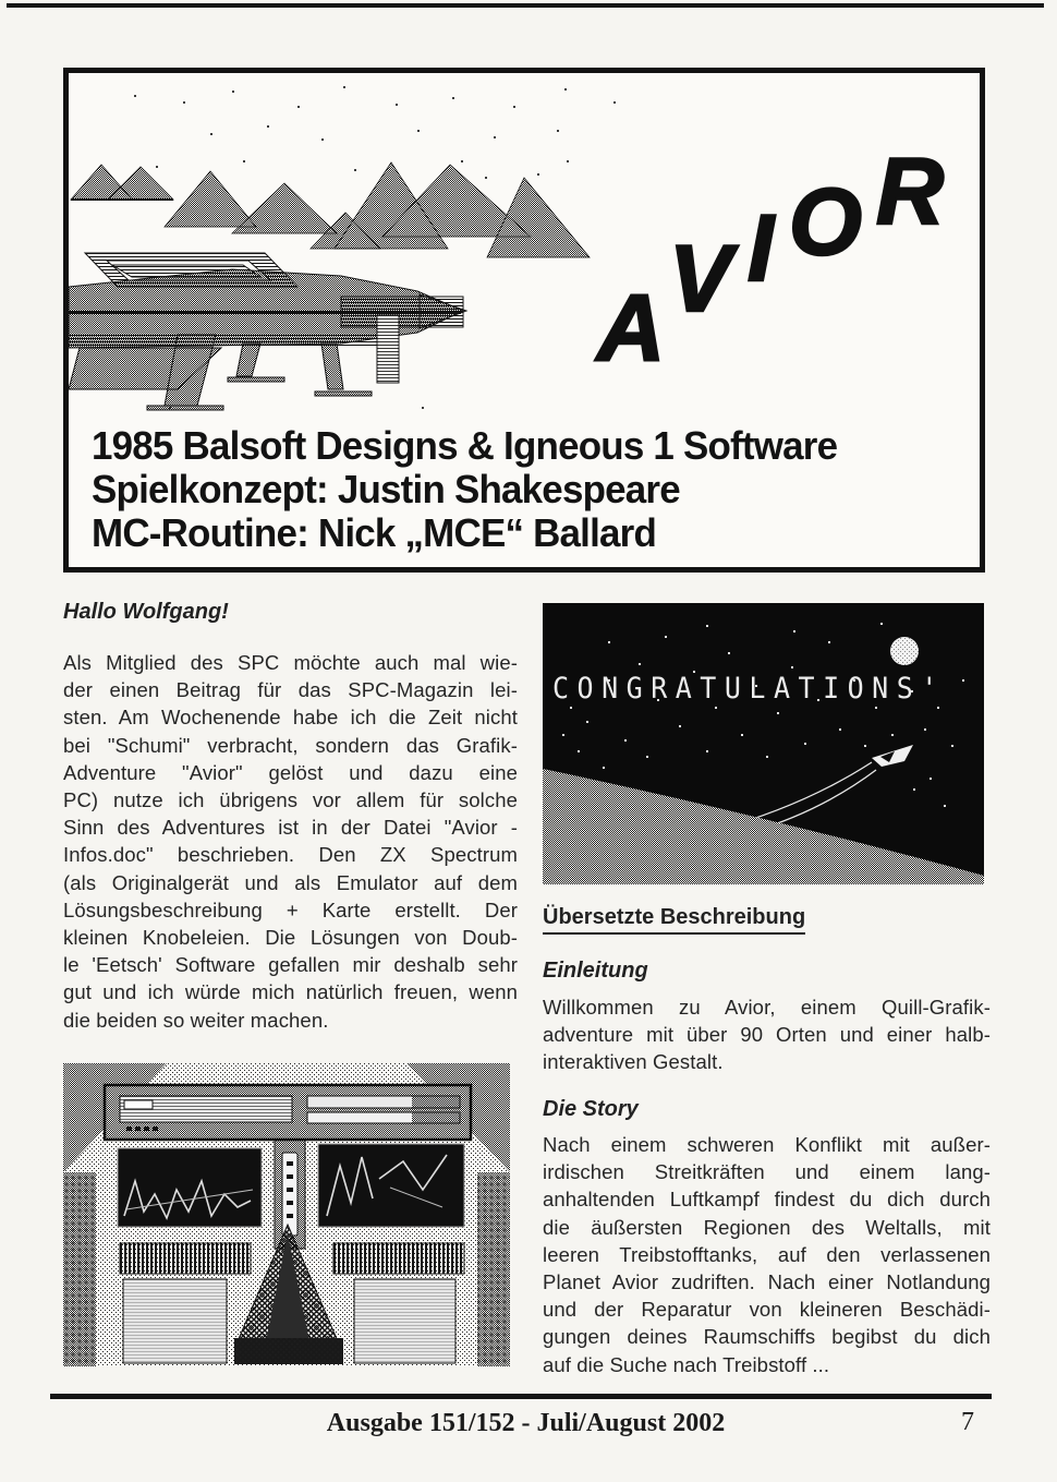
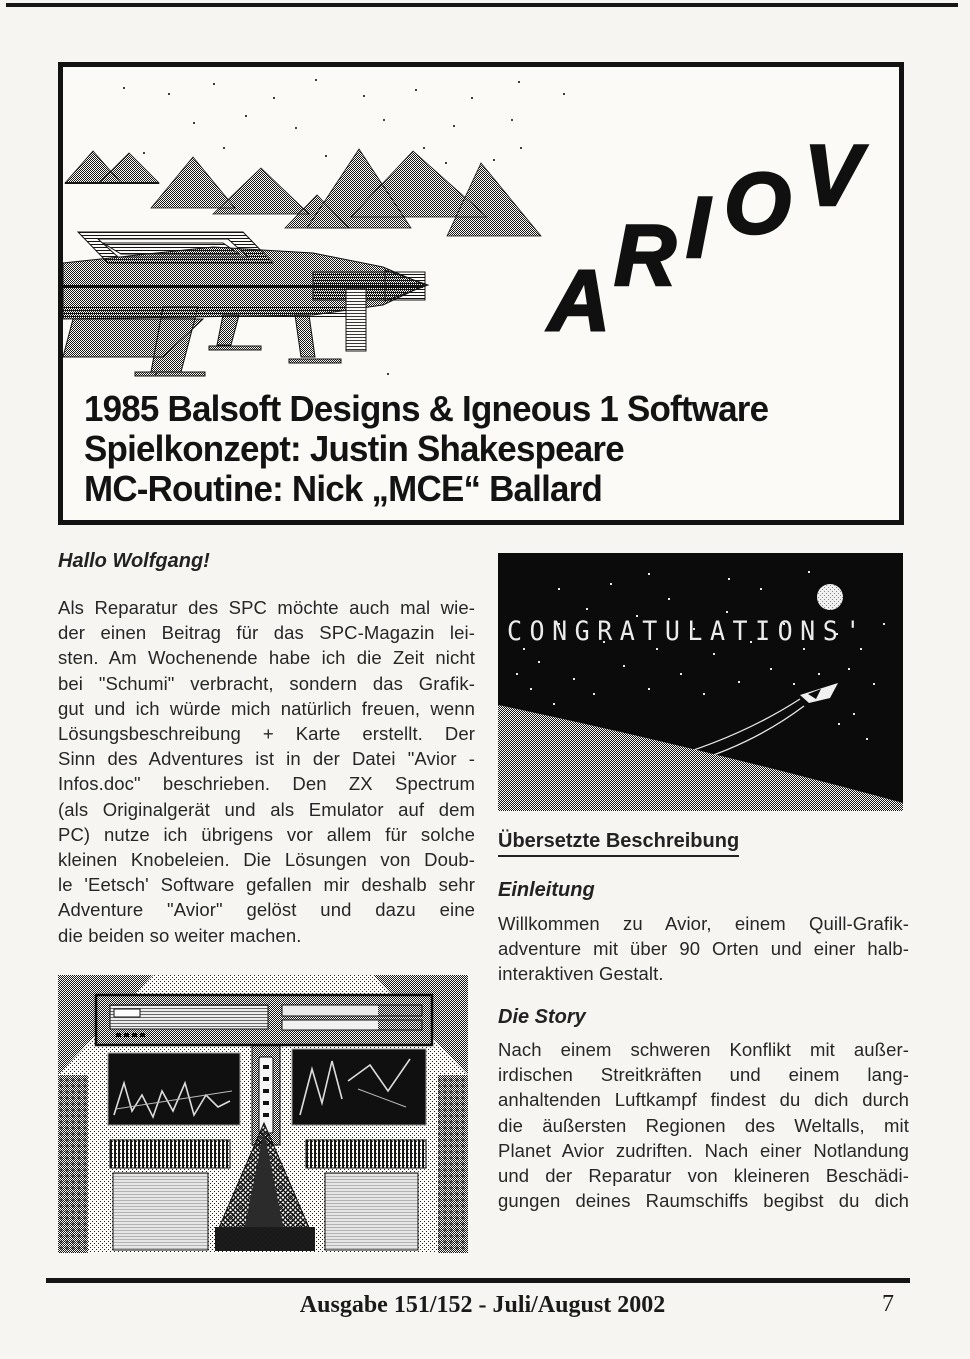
  A
- V
+ R
  I
  O
- R
+ V
  1985 Balsoft Designs & Igneous 1 Software
  Spielkonzept: Justin Shakespeare
  MC-Routine: Nick „MCE“ Ballard
  Hallo Wolfgang!
- Als Mitglied des SPC möchte auch mal wie-
+ Als Reparatur des SPC möchte auch mal wie-
  der einen Beitrag für das SPC-Magazin lei-
  sten. Am Wochenende habe ich die Zeit nicht
  bei "Schumi" verbracht, sondern das Grafik-
- Adventure "Avior" gelöst und dazu eine
+ gut und ich würde mich natürlich freuen, wenn
- PC) nutze ich übrigens vor allem für solche
+ Lösungsbeschreibung + Karte erstellt. Der
  Sinn des Adventures ist in der Datei "Avior -
  Infos.doc" beschrieben. Den ZX Spectrum
  (als Originalgerät und als Emulator auf dem
- Lösungsbeschreibung + Karte erstellt. Der
+ PC) nutze ich übrigens vor allem für solche
  kleinen Knobeleien. Die Lösungen von Doub-
  le 'Eetsch' Software gefallen mir deshalb sehr
- gut und ich würde mich natürlich freuen, wenn
+ Adventure "Avior" gelöst und dazu eine
  die beiden so weiter machen.
  CONGRATULATIONS'
  Übersetzte Beschreibung
  Einleitung
  Willkommen zu Avior, einem Quill-Grafik-
  adventure mit über 90 Orten und einer halb-
  interaktiven Gestalt.
  Die Story
  Nach einem schweren Konflikt mit außer-
  irdischen Streitkräften und einem lang-
  anhaltenden Luftkampf findest du dich durch
  die äußersten Regionen des Weltalls, mit
- leeren Treibstofftanks, auf den verlassenen
  Planet Avior zudriften. Nach einer Notlandung
  und der Reparatur von kleineren Beschädi-
  gungen deines Raumschiffs begibst du dich
- auf die Suche nach Treibstoff ...
  Ausgabe 151/152 - Juli/August 2002
  7
